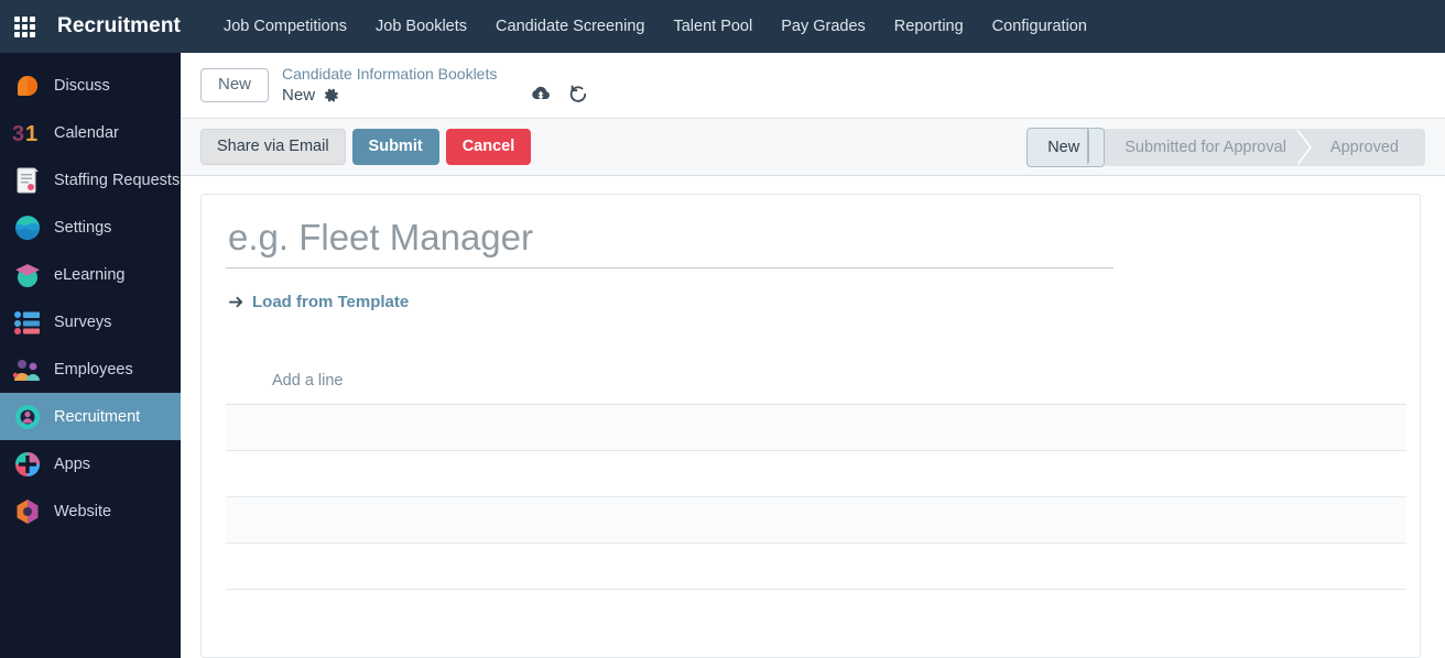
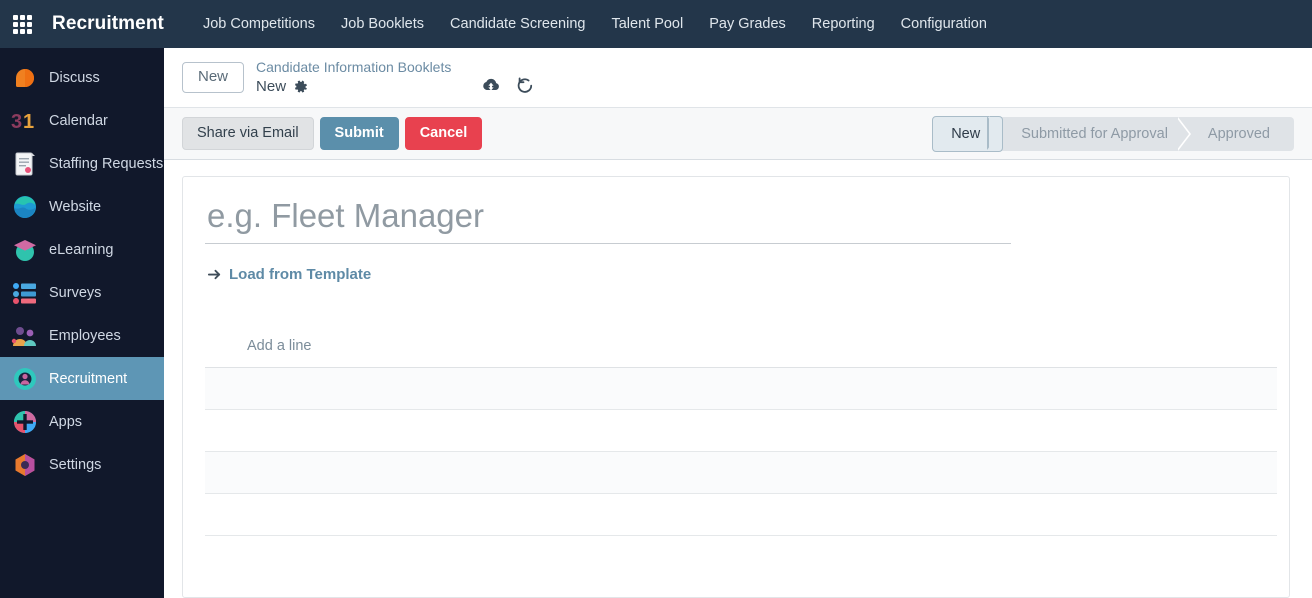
  Recruitment
  Job Competitions
  Job Booklets
  Candidate Screening
  Talent Pool
  Pay Grades
  Reporting
  Configuration
  Discuss
  3
  1
  Calendar
  Staffing Requests
- Settings
+ Website
  eLearning
  Surveys
  Employees
  Recruitment
  Apps
- Website
+ Settings
  New
  Candidate Information Booklets
  New
  Share via Email
  Submit
  Cancel
  New
  Submitted for Approval
  Approved
  e.g. Fleet Manager
  Load from Template
  Add a line
